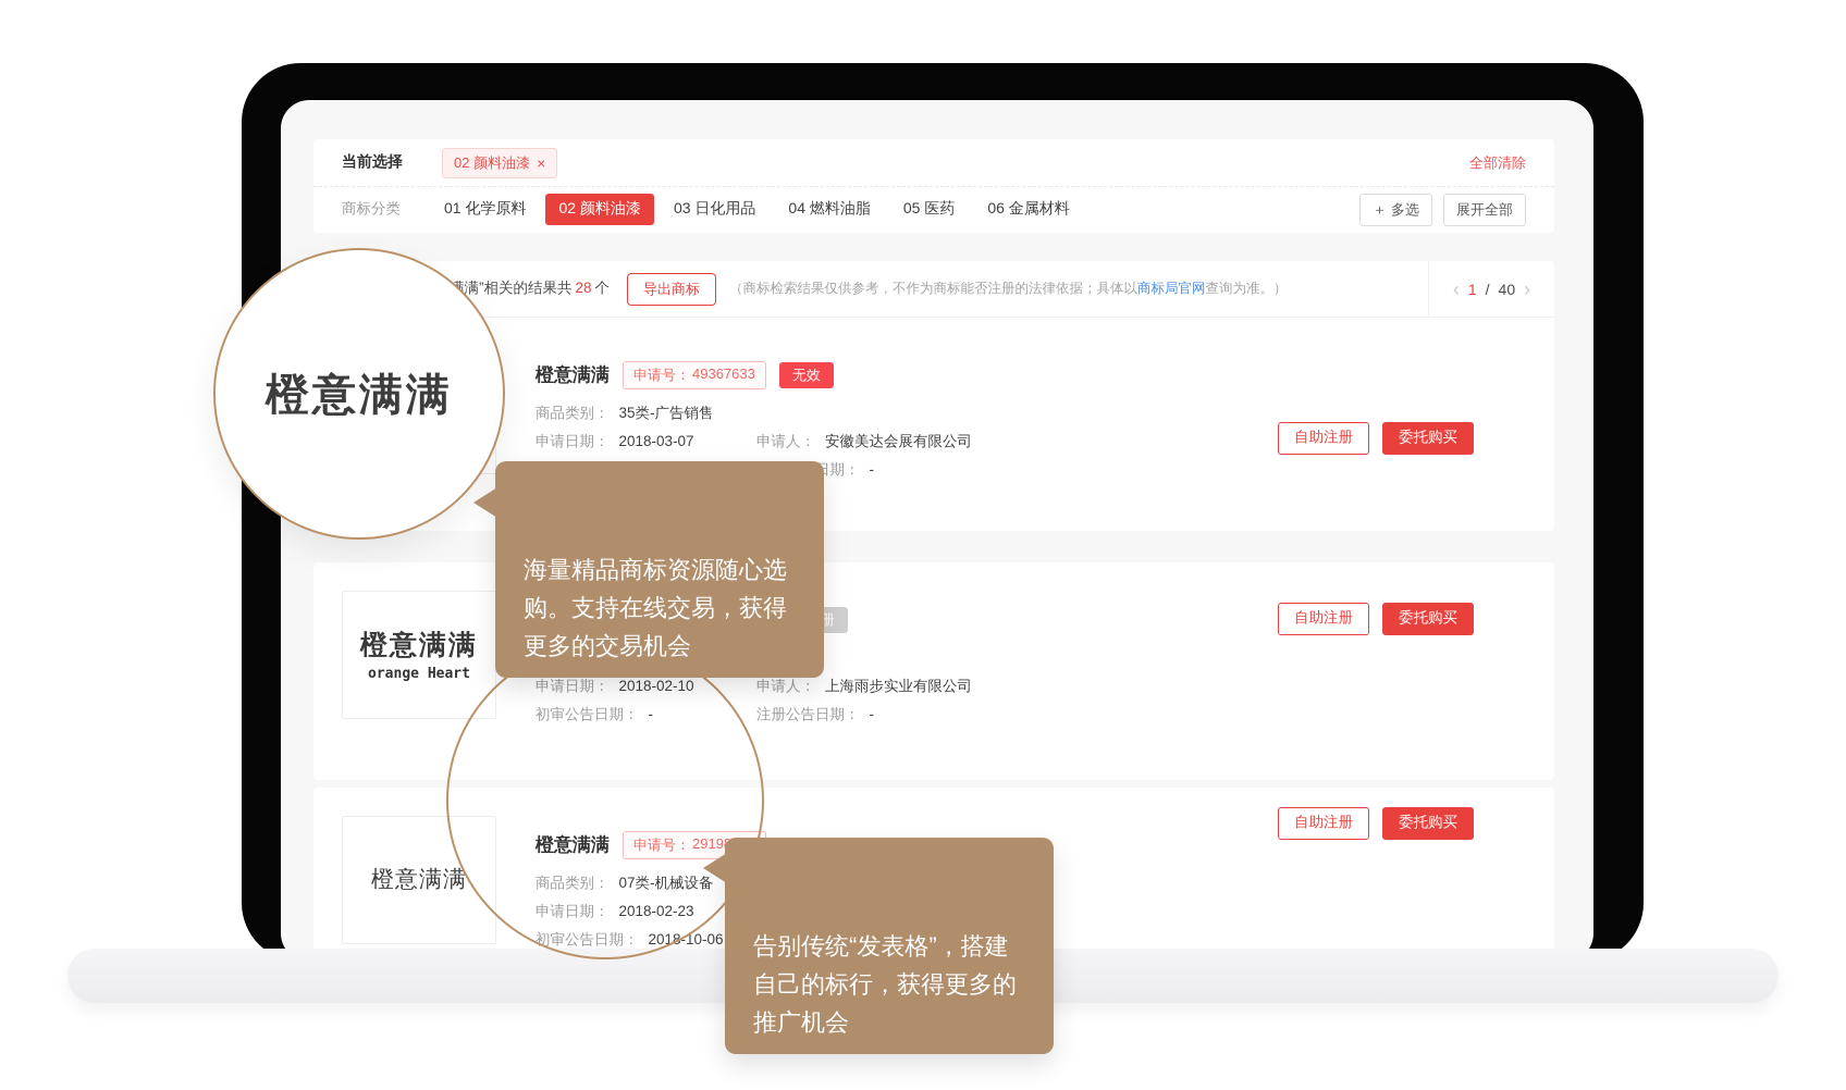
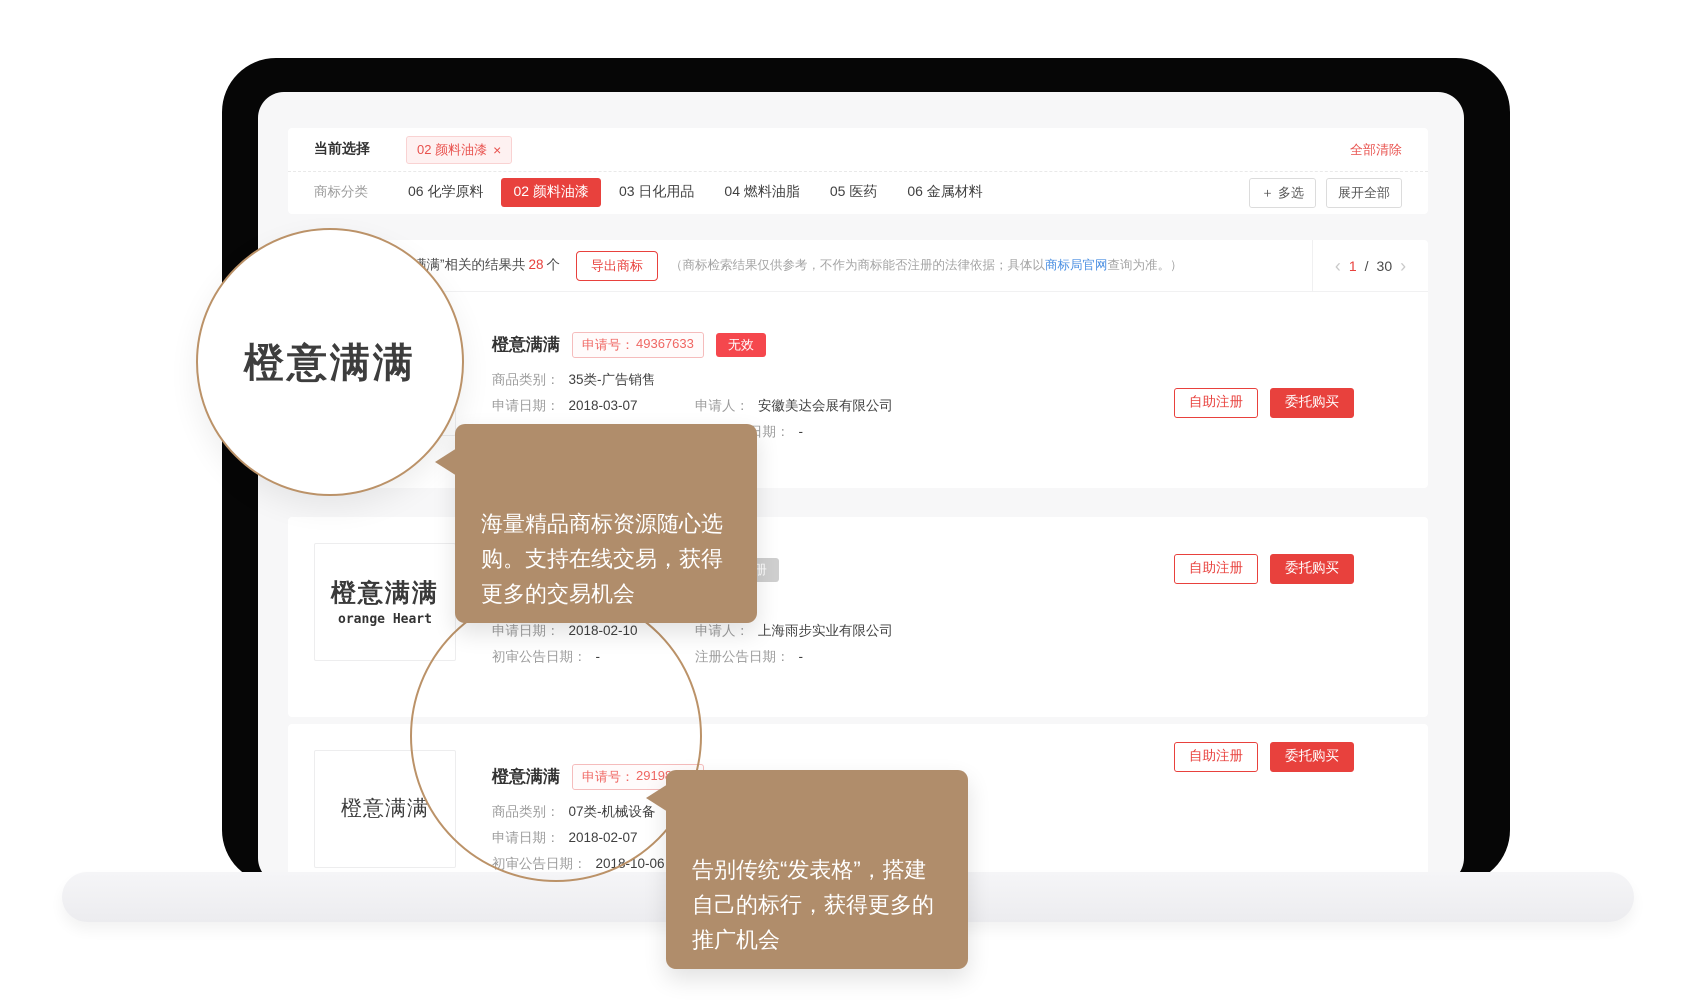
  当前选择
  02 颜料油漆
  ×
  全部清除
  商标分类
- 01 化学原料
+ 06 化学原料
  02 颜料油漆
  03 日化用品
  04 燃料油脂
  05 医药
  06 金属材料
  ＋
  多选
  展开全部
  导出商标
  （商标检索结果仅供参考，不作为商标能否注册的法律依据；具体以商标局官网查询为准。）
  ‹
  1
  /
- 40
+ 30
  ›
  橙意满满
  申请号：
  49367633
  无效
  商品类别：
  35类-广告销售
  申请日期：
  2018-03-07
  申请人：
  安徽美达会展有限公司
  -
  自助注册
  委托购买
  橙意满满
  orange Heart
  申请日期：
  2018-02-10
  申请人：
  上海雨步实业有限公司
  初审公告日期：
  -
  注册公告日期：
  -
  自助注册
  委托购买
  橙意满满
  橙意满满
  申请号：
  商品类别：
  07类-机械设备
  申请日期：
- 2018-02-23
+ 2018-02-07
  初审公告日期：
  2018-10-06
  自助注册
  委托购买
  橙意满满
  海量精品商标资源随心选
  购。支持在线交易，获得
  更多的交易机会
  告别传统“发表格”，搭建
  自己的标行，获得更多的
  推广机会
